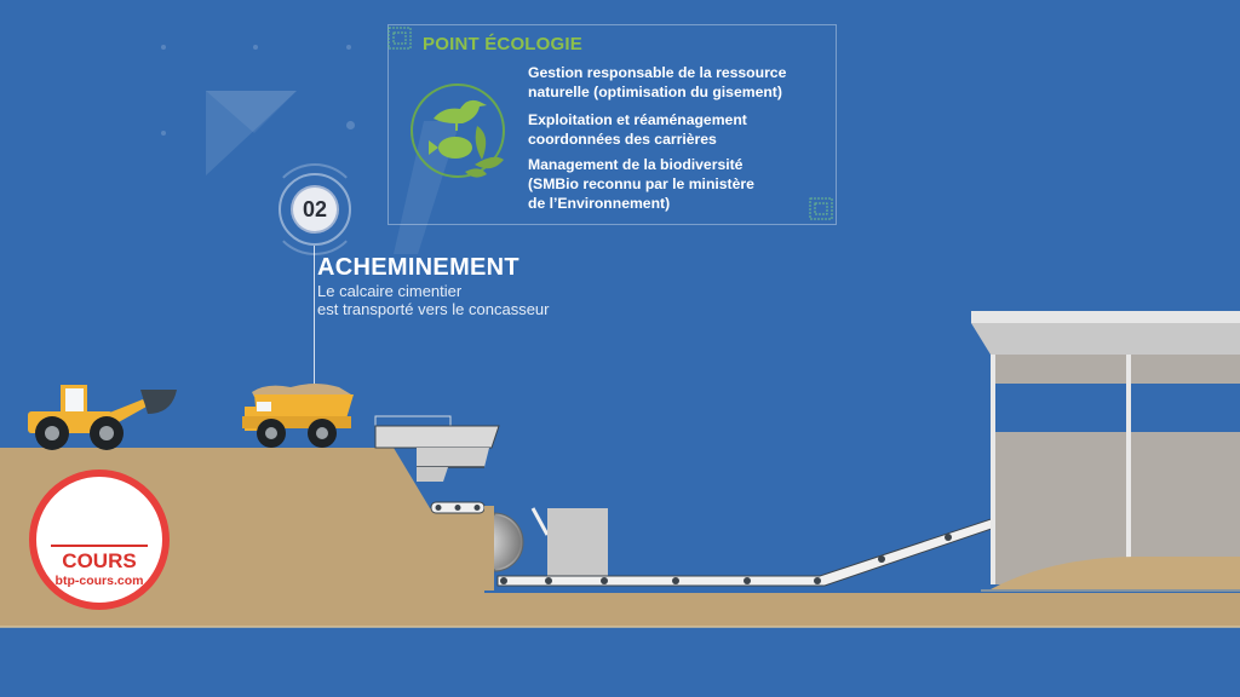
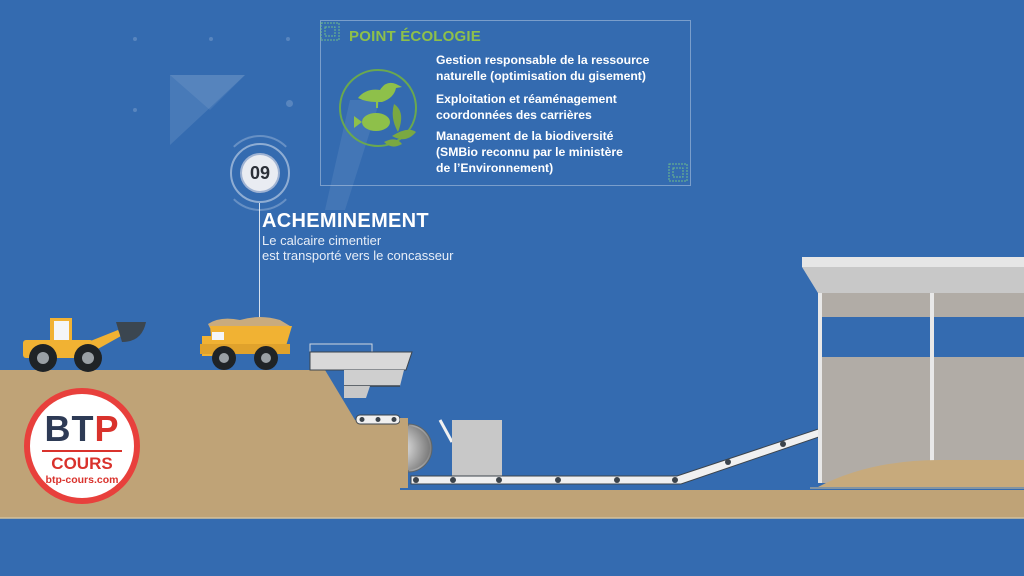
  POINT ÉCOLOGIE
  Gestion responsable de la ressource
  naturelle (optimisation du gisement)
  Exploitation et réaménagement
  coordonnées des carrières
  Management de la biodiversité
  (SMBio reconnu par le ministère
  de l’Environnement)
- 02
+ 09
  ACHEMINEMENT
  Le calcaire cimentier
  est transporté vers le concasseur
+ BTP
  COURS
  btp-cours.com
